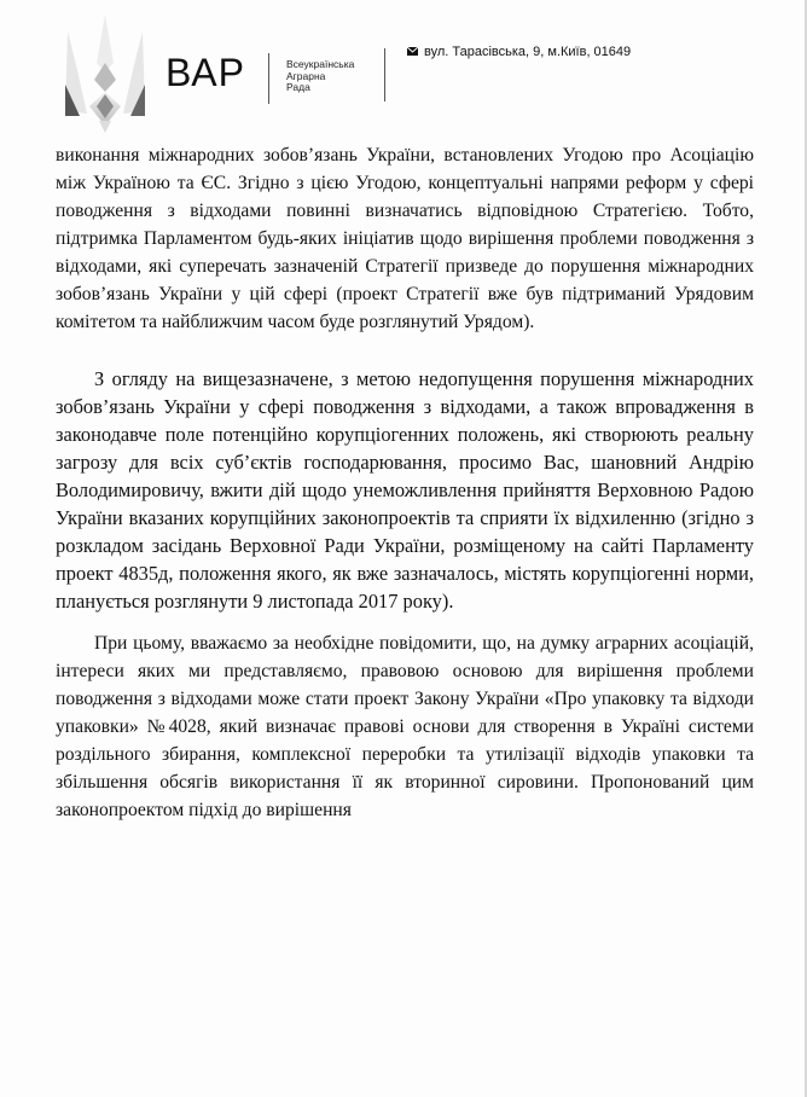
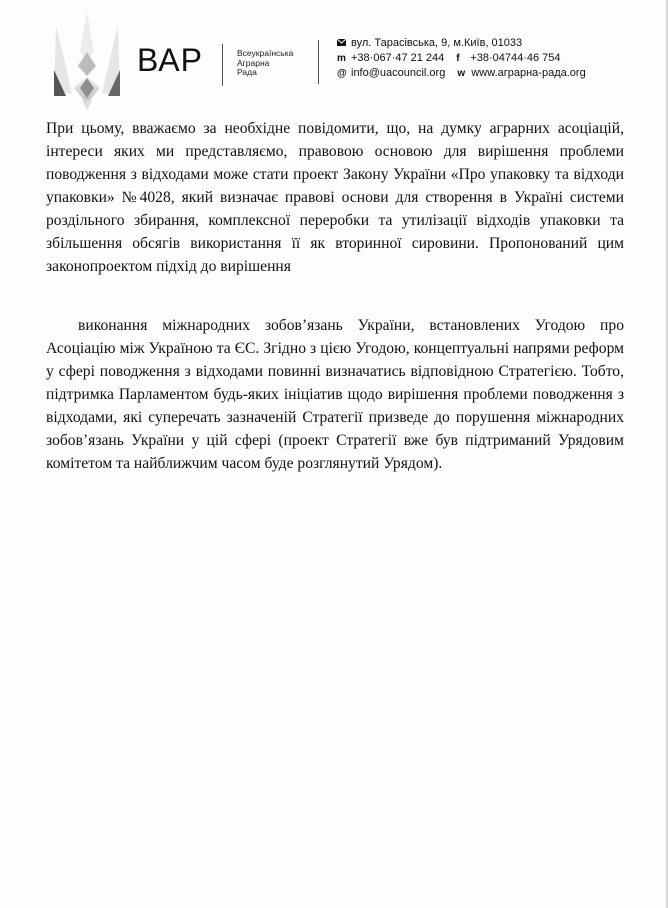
  ВАР
  Всеукраїнська
  Аграрна
  Рада
- вул. Тарасівська, 9, м.Київ, 01649
+ вул. Тарасівська, 9, м.Київ, 01033
+ m +38·067·47 21 244 f +38·04744·46 754
+ @ info@uacouncil.org w www.аграрна-рада.org
- виконання міжнародних зобов’язань України, встановлених Угодою про Асоціацію між Україною та ЄС. Згідно з цією Угодою, концептуальні напрями реформ у сфері поводження з відходами повинні визначатись відповідною Стратегією. Тобто, підтримка Парламентом будь-яких ініціатив щодо вирішення проблеми поводження з відходами, які суперечать зазначеній Стратегії призведе до порушення міжнародних зобов’язань України у цій сфері (проект Стратегії вже був підтриманий Урядовим комітетом та найближчим часом буде розглянутий Урядом).
+ При цьому, вважаємо за необхідне повідомити, що, на думку аграрних асоціацій, інтереси яких ми представляємо, правовою основою для вирішення проблеми поводження з відходами може стати проект Закону України «Про упаковку та відходи упаковки» №4028, який визначає правові основи для створення в Україні системи роздільного збирання, комплексної переробки та утилізації відходів упаковки та збільшення обсягів використання її як вторинної сировини. Пропонований цим законопроектом підхід до вирішення
- З огляду на вищезазначене, з метою недопущення порушення міжнародних зобов’язань України у сфері поводження з відходами, а також впровадження в законодавче поле потенційно корупціогенних положень, які створюють реальну загрозу для всіх суб’єктів господарювання, просимо Вас, шановний Андрію Володимировичу, вжити дій щодо унеможливлення прийняття Верховною Радою України вказаних корупційних законопроектів та сприяти їх відхиленню (згідно з розкладом засідань Верховної Ради України, розміщеному на сайті Парламенту проект 4835д, положення якого, як вже зазначалось, містять корупціогенні норми, планується розглянути 9 листопада 2017 року).
- При цьому, вважаємо за необхідне повідомити, що, на думку аграрних асоціацій, інтереси яких ми представляємо, правовою основою для вирішення проблеми поводження з відходами може стати проект Закону України «Про упаковку та відходи упаковки» №4028, який визначає правові основи для створення в Україні системи роздільного збирання, комплексної переробки та утилізації відходів упаковки та збільшення обсягів використання її як вторинної сировини. Пропонований цим законопроектом підхід до вирішення
+ виконання міжнародних зобов’язань України, встановлених Угодою про Асоціацію між Україною та ЄС. Згідно з цією Угодою, концептуальні напрями реформ у сфері поводження з відходами повинні визначатись відповідною Стратегією. Тобто, підтримка Парламентом будь-яких ініціатив щодо вирішення проблеми поводження з відходами, які суперечать зазначеній Стратегії призведе до порушення міжнародних зобов’язань України у цій сфері (проект Стратегії вже був підтриманий Урядовим комітетом та найближчим часом буде розглянутий Урядом).
